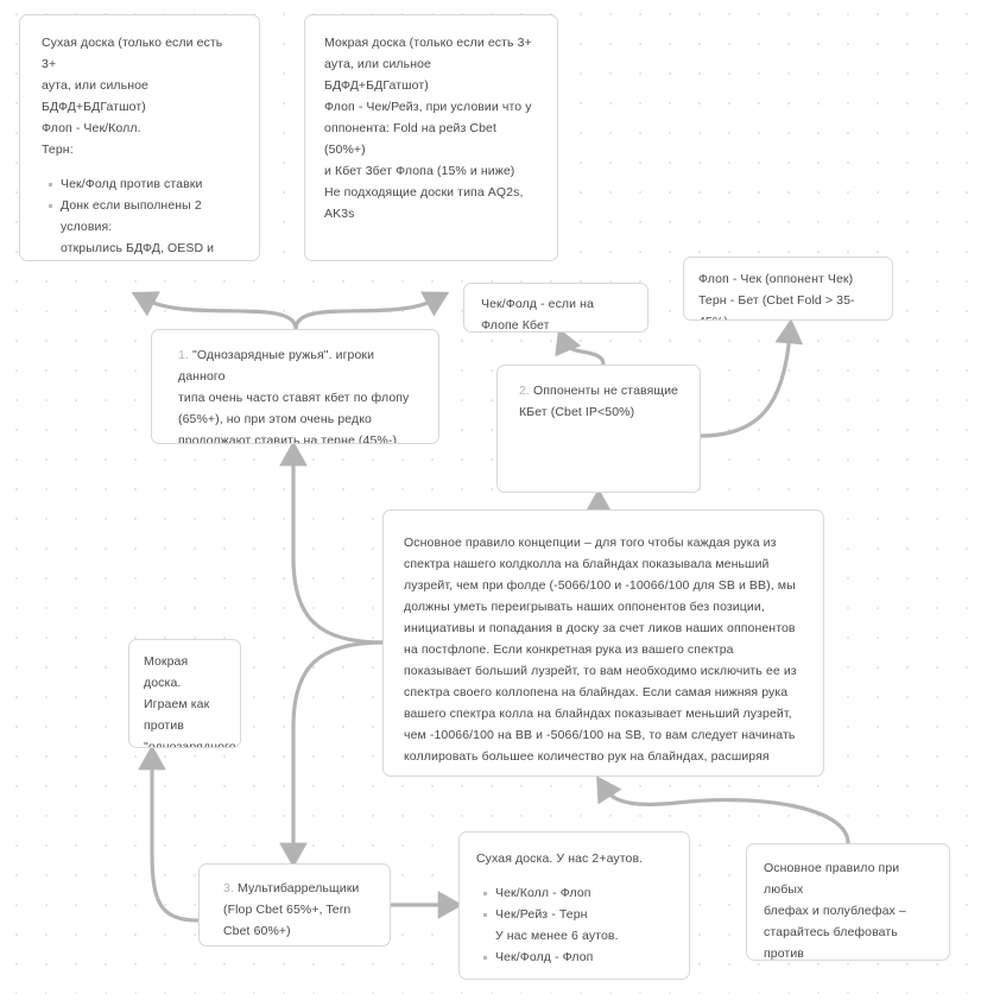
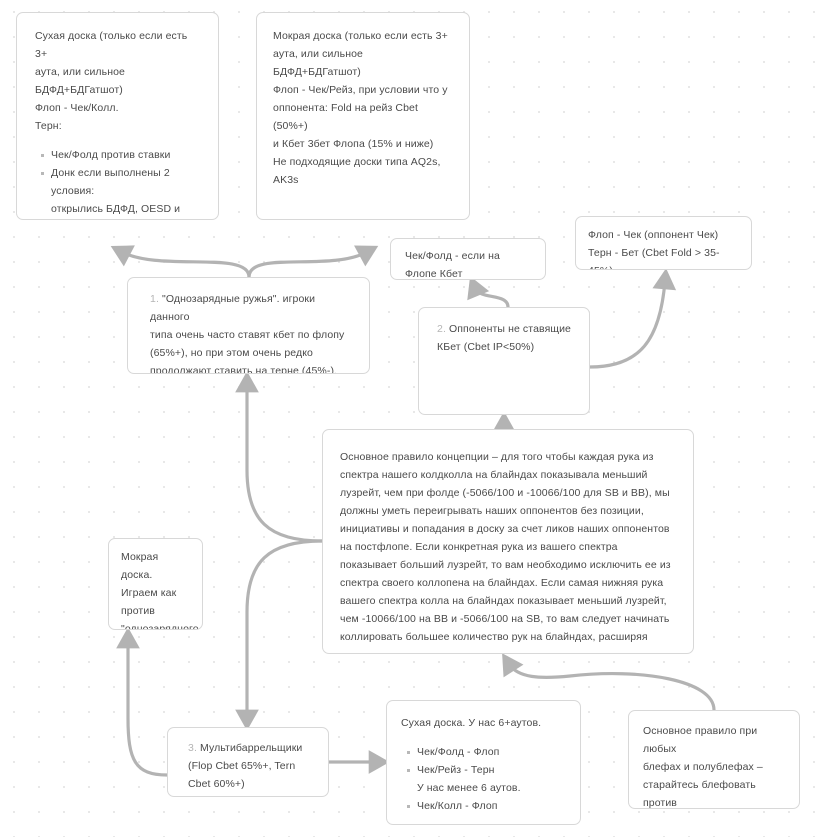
  Сухая доска (только если есть 3+
  аута, или сильное БДФД+БДГатшот)
  Флоп - Чек/Колл.
  Терн:
  Чек/Фолд против ставки
  Донк если выполнены 2 условия:
  открылись БДФД, OESD и
  Мокрая доска (только если есть 3+
  аута, или сильное БДФД+БДГатшот)
  Флоп - Чек/Рейз, при условии что у
  оппонента: Fold на рейз Cbet (50%+)
  и Кбет 3бет Флопа (15% и ниже)
  Не подходящие доски типа AQ2s,
  AK3s
  Чек/Фолд - если на
  Флопе Кбет
  Флоп - Чек (оппонент Чек)
  Терн - Бет (Cbet Fold > 35-
  1. "Однозарядные ружья". игроки данного
  типа очень часто ставят кбет по флопу
  (65%+), но при этом очень редко
  продолжают ставить на терне (45%-).
  2. Оппоненты не ставящие
  КБет (Cbet IP<50%)
  Основное правило концепции – для того чтобы каждая рука из спектра нашего колдколла на блайндах показывала меньший лузрейт, чем при фолде (-5066/100 и -10066/100 для SB и BB), мы должны уметь переигрывать наших оппонентов без позиции, инициативы и попадания в доску за счет ликов наших оппонентов на постфлопе. Если конкретная рука из вашего спектра показывает больший лузрейт, то вам необходимо исключить ее из спектра своего коллопена на блайндах. Если самая нижняя рука вашего спектра колла на блайндах показывает меньший лузрейт, чем -10066/100 на BB и -5066/100 на SB, то вам следует начинать коллировать большее количество рук на блайндах, расширяя
  Мокрая доска.
  Играем как
  против
  3. Мультибаррельщики
  (Flop Cbet 65%+, Tern
  Cbet 60%+)
- Сухая доска. У нас 2+аутов.
+ Сухая доска. У нас 6+аутов.
- Чек/Колл - Флоп
+ Чек/Фолд - Флоп
  Чек/Рейз - Терн
  У нас менее 6 аутов.
- Чек/Фолд - Флоп
+ Чек/Колл - Флоп
  Основное правило при любых
  блефах и полублефах –
  старайтесь блефовать против
